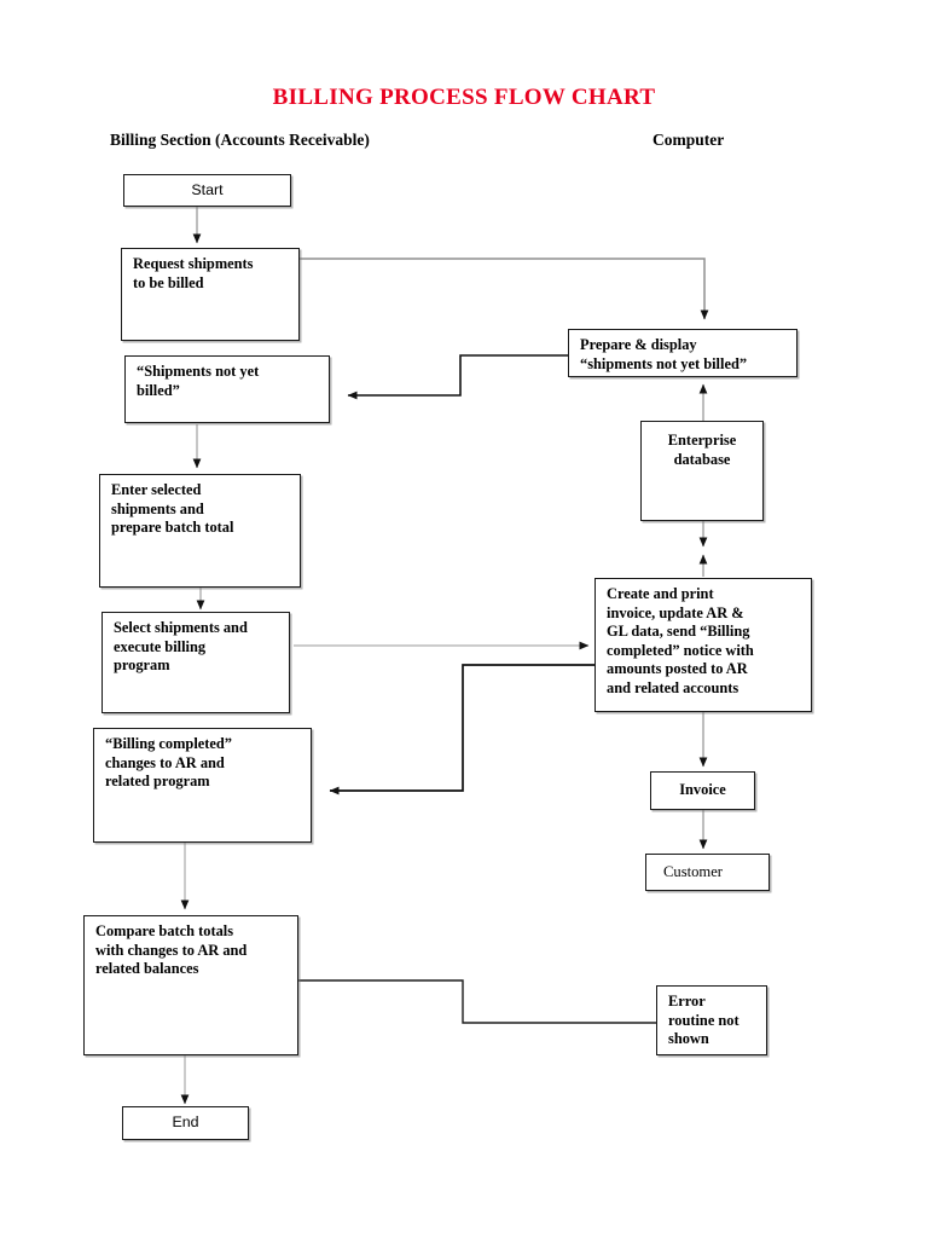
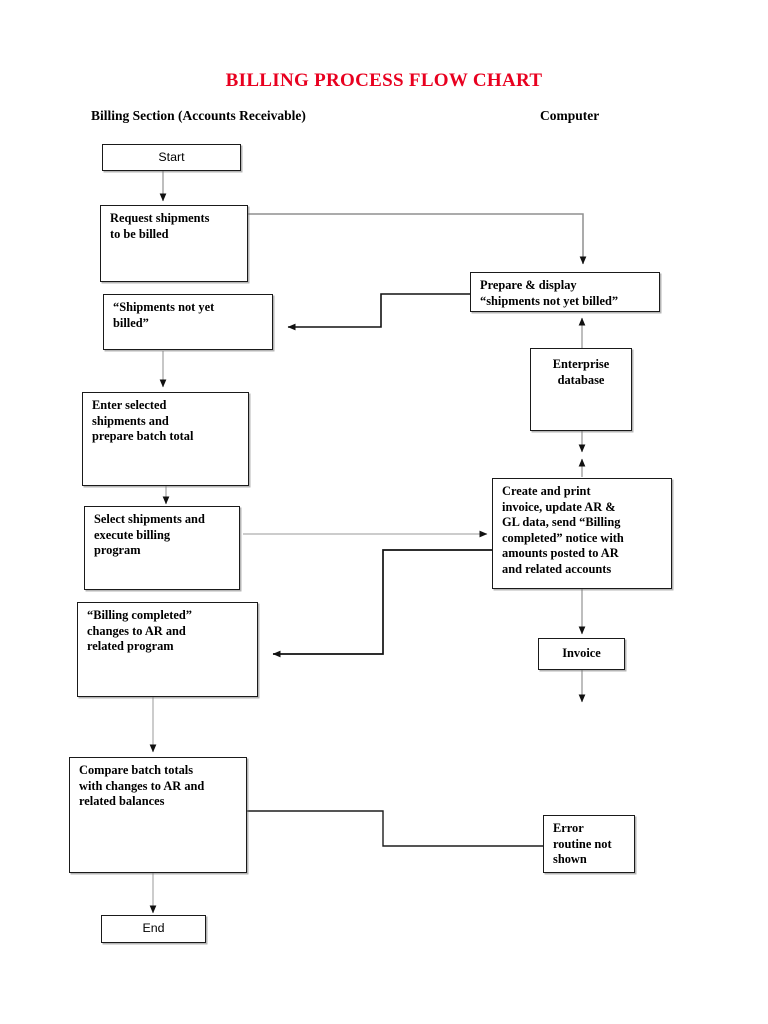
  BILLING PROCESS FLOW CHART
  Billing Section (Accounts Receivable)
  Computer
  Start
  Request shipments
  to be billed
  “Shipments not yet
  billed”
  Enter selected
  shipments and
  prepare batch total
  Select shipments and
  execute billing
  program
  “Billing completed”
  changes to AR and
  related program
  Compare batch totals
  with changes to AR and
  related balances
  End
  Prepare & display
  “shipments not yet billed”
  Enterprise
  database
  Create and print
  invoice, update AR &
  GL data, send “Billing
  completed” notice with
  amounts posted to AR
  and related accounts
  Invoice
- Customer
  Error
  routine not
  shown
